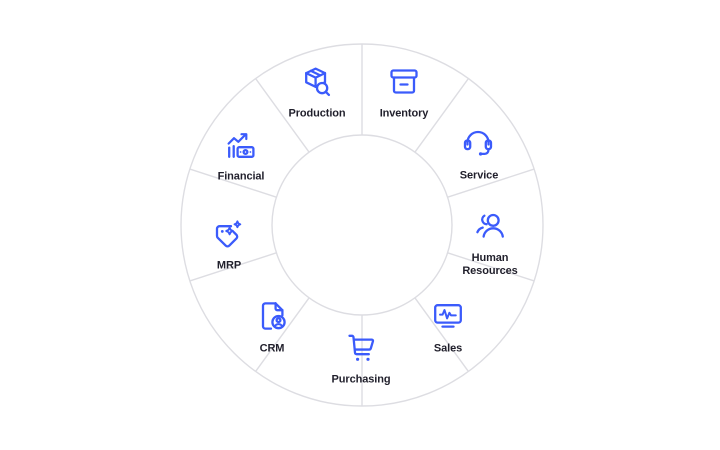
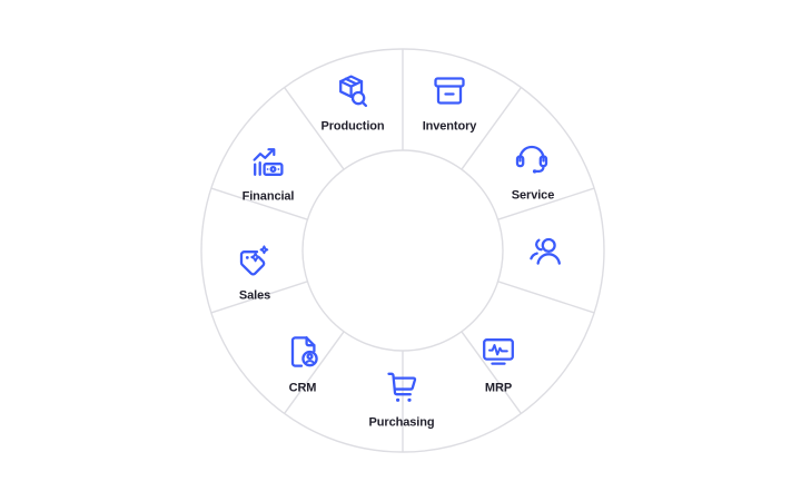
  Inventory
  Service
- Human
- Resources
- Sales
+ MRP
  Purchasing
  CRM
- MRP
+ Sales
  Financial
  Production
